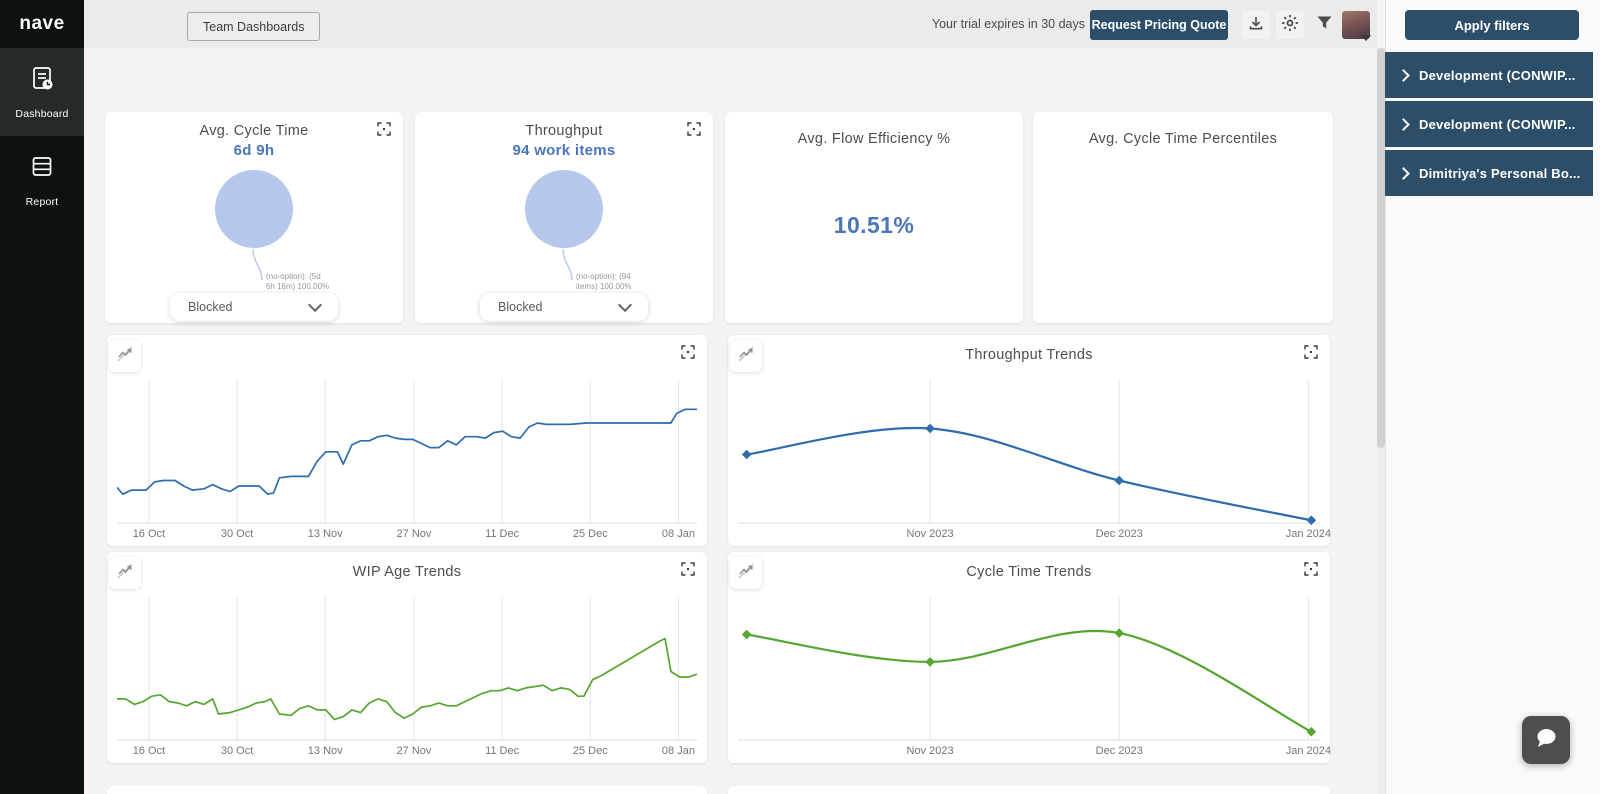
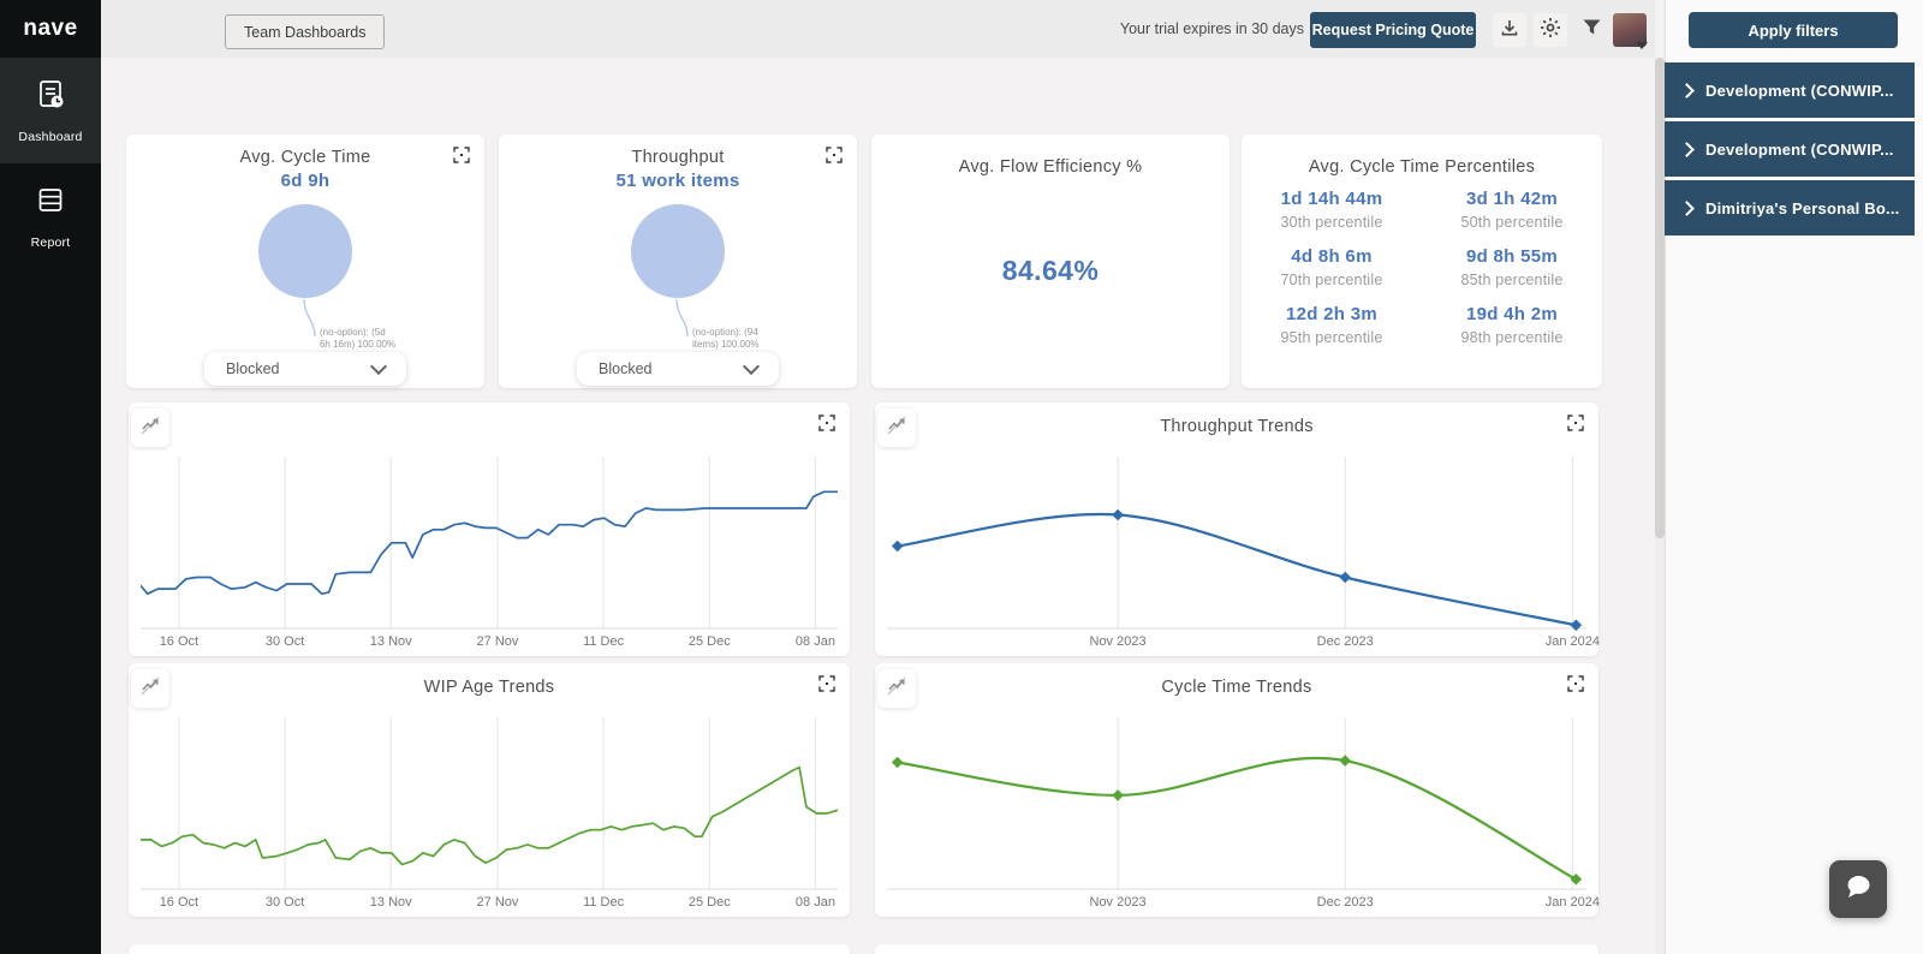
  nave
  Dashboard
  Report
  Team Dashboards
  Your trial expires in 30 days
  Request Pricing Quote
  Apply filters
  Development (CONWIP...
  Development (CONWIP...
  Dimitriya's Personal Bo...
  Avg. Cycle Time
  6d 9h
  (no-option): (5d
  6h 16m) 100.00%
  Blocked
  Throughput
- 94 work items
+ 51 work items
  (no-option): (94
  items) 100.00%
  Blocked
  Avg. Flow Efficiency %
- 10.51%
+ 84.64%
  Avg. Cycle Time Percentiles
+ 1d 14h 44m
+ 30th percentile
+ 3d 1h 42m
+ 50th percentile
+ 4d 8h 6m
+ 70th percentile
+ 9d 8h 55m
+ 85th percentile
+ 12d 2h 3m
+ 95th percentile
+ 19d 4h 2m
+ 98th percentile
  16 Oct
  30 Oct
  13 Nov
  27 Nov
  11 Dec
  25 Dec
  08 Jan
  Throughput Trends
  Nov 2023
  Dec 2023
  Jan 2024
  WIP Age Trends
  16 Oct
  30 Oct
  13 Nov
  27 Nov
  11 Dec
  25 Dec
  08 Jan
  Cycle Time Trends
  Nov 2023
  Dec 2023
  Jan 2024
